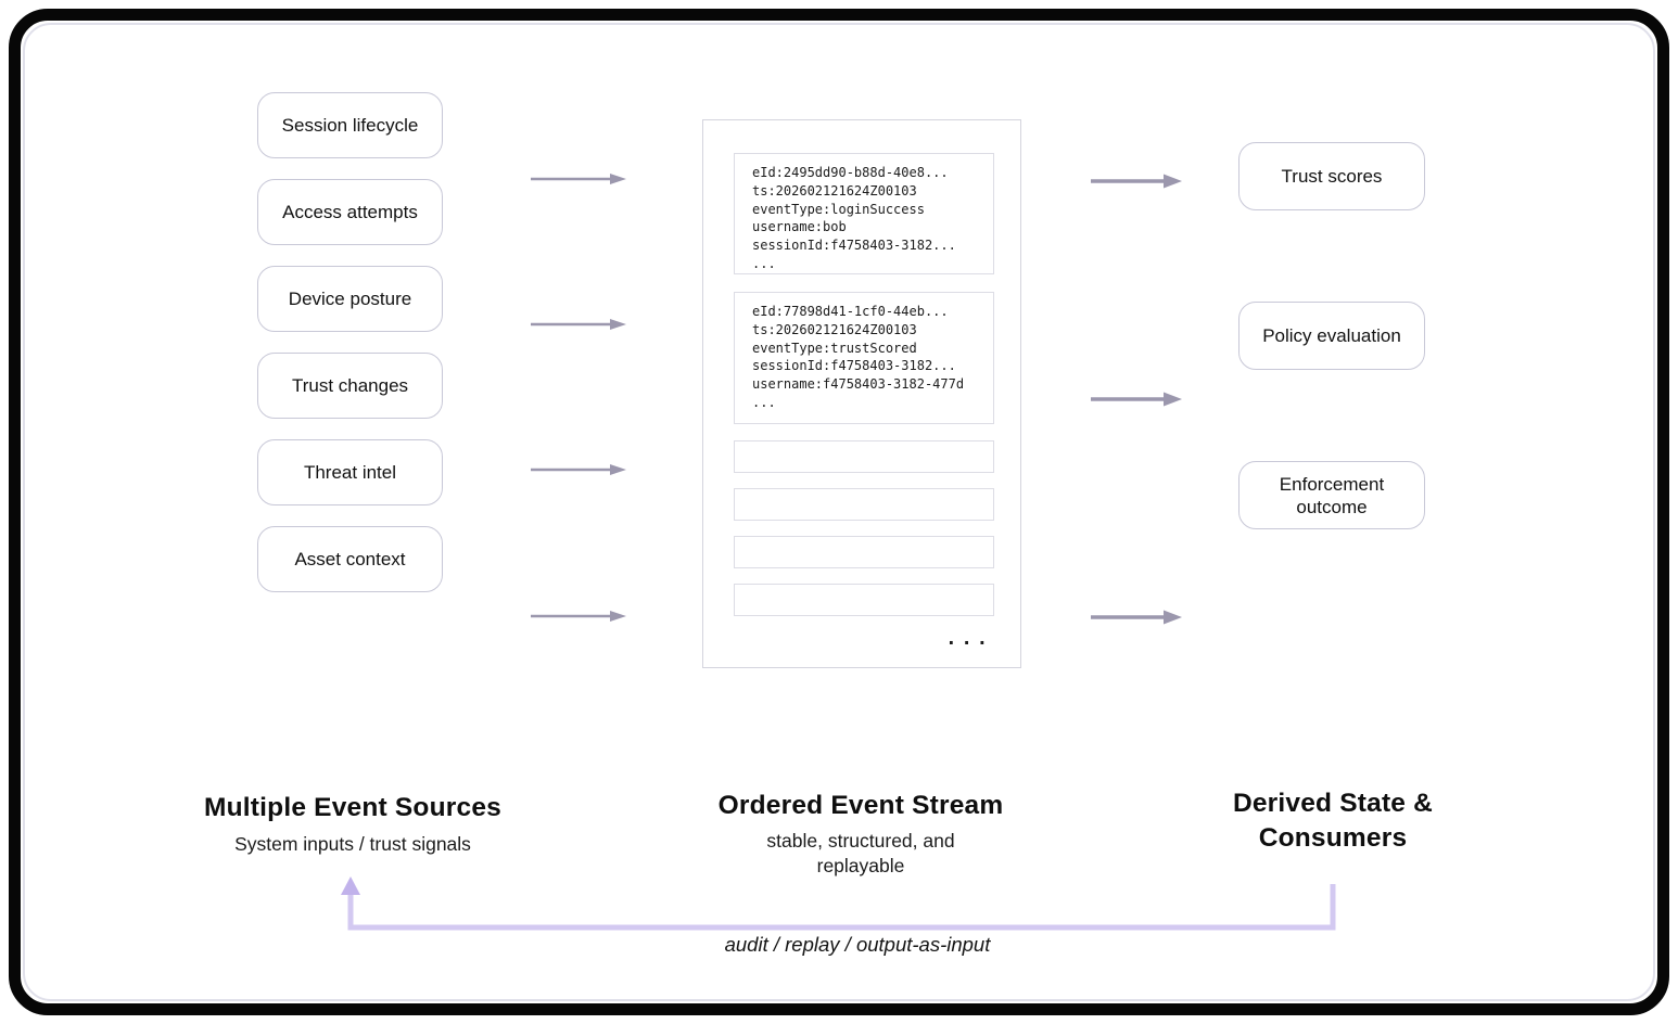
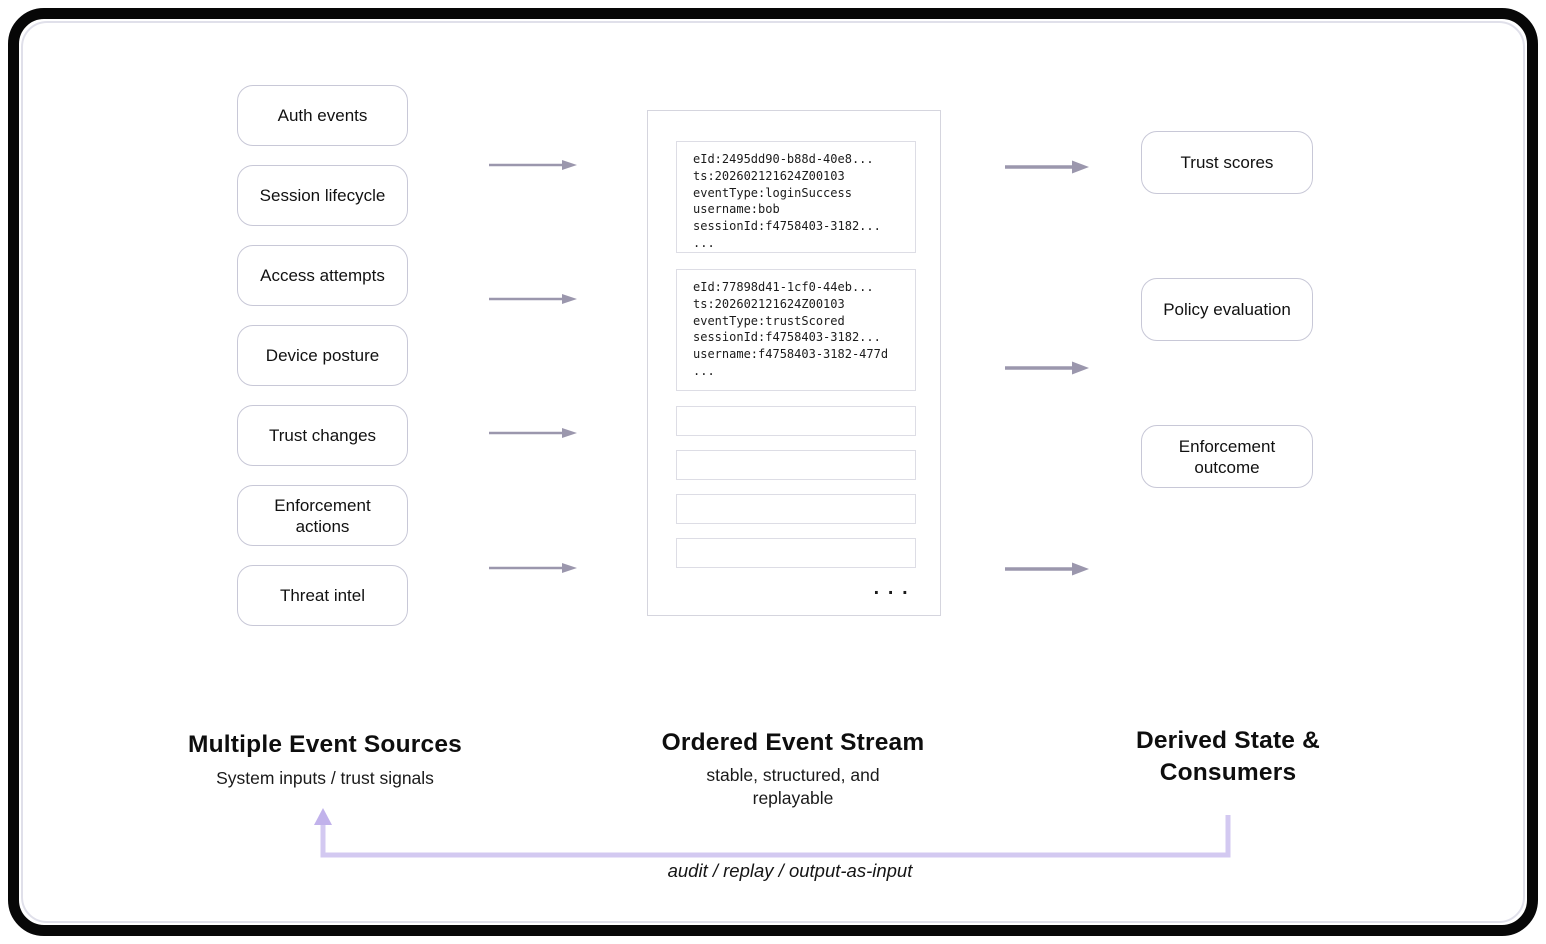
+ Auth events
  Session lifecycle
  Access attempts
  Device posture
  Trust changes
+ Enforcement actions
  Threat intel
- Asset context
  eId:2495dd90-b88d-40e8...
  ts:202602121624Z00103
  eventType:loginSuccess
  username:bob
  sessionId:f4758403-3182...
  ...
  eId:77898d41-1cf0-44eb...
  ts:202602121624Z00103
  eventType:trustScored
  sessionId:f4758403-3182...
  username:f4758403-3182-477d
  ...
  ...
  Trust scores
  Policy evaluation
  Enforcement outcome
  Multiple Event Sources
  System inputs / trust signals
  Ordered Event Stream
  stable, structured, and replayable
  Derived State & Consumers
  audit / replay / output-as-input
